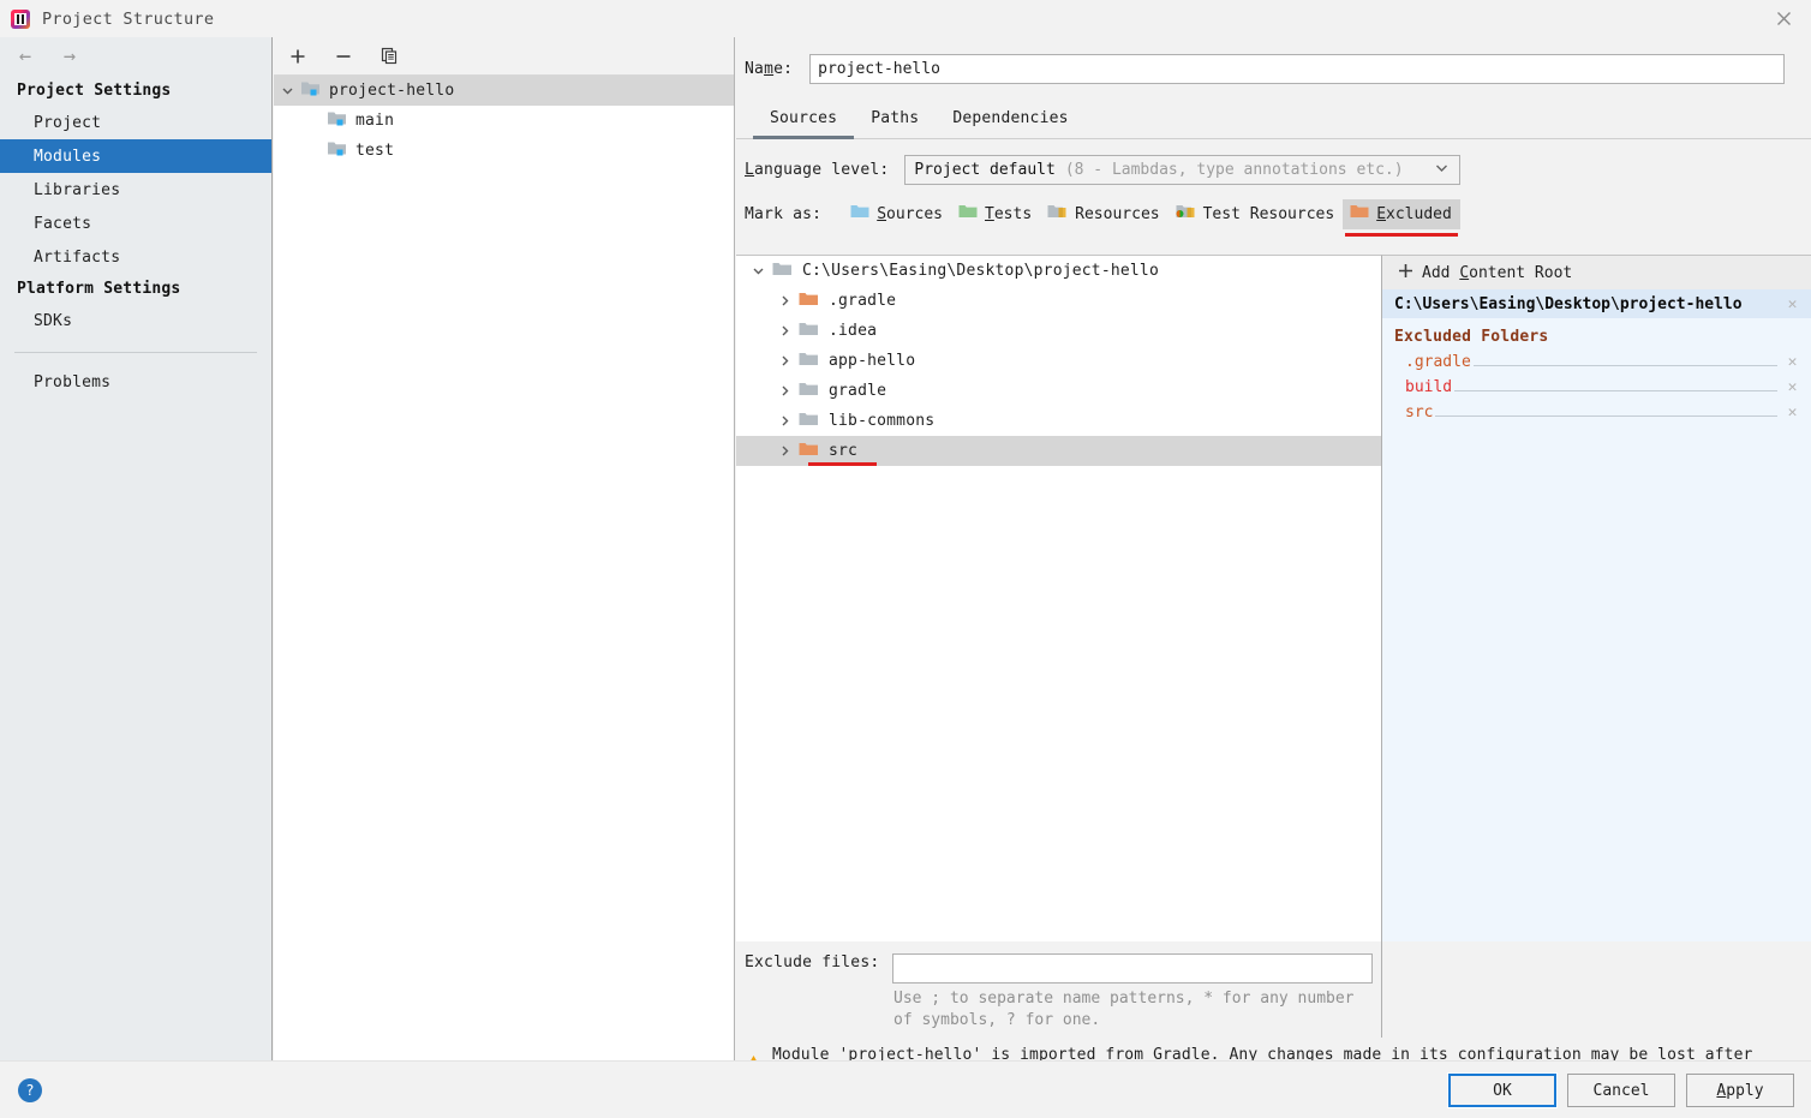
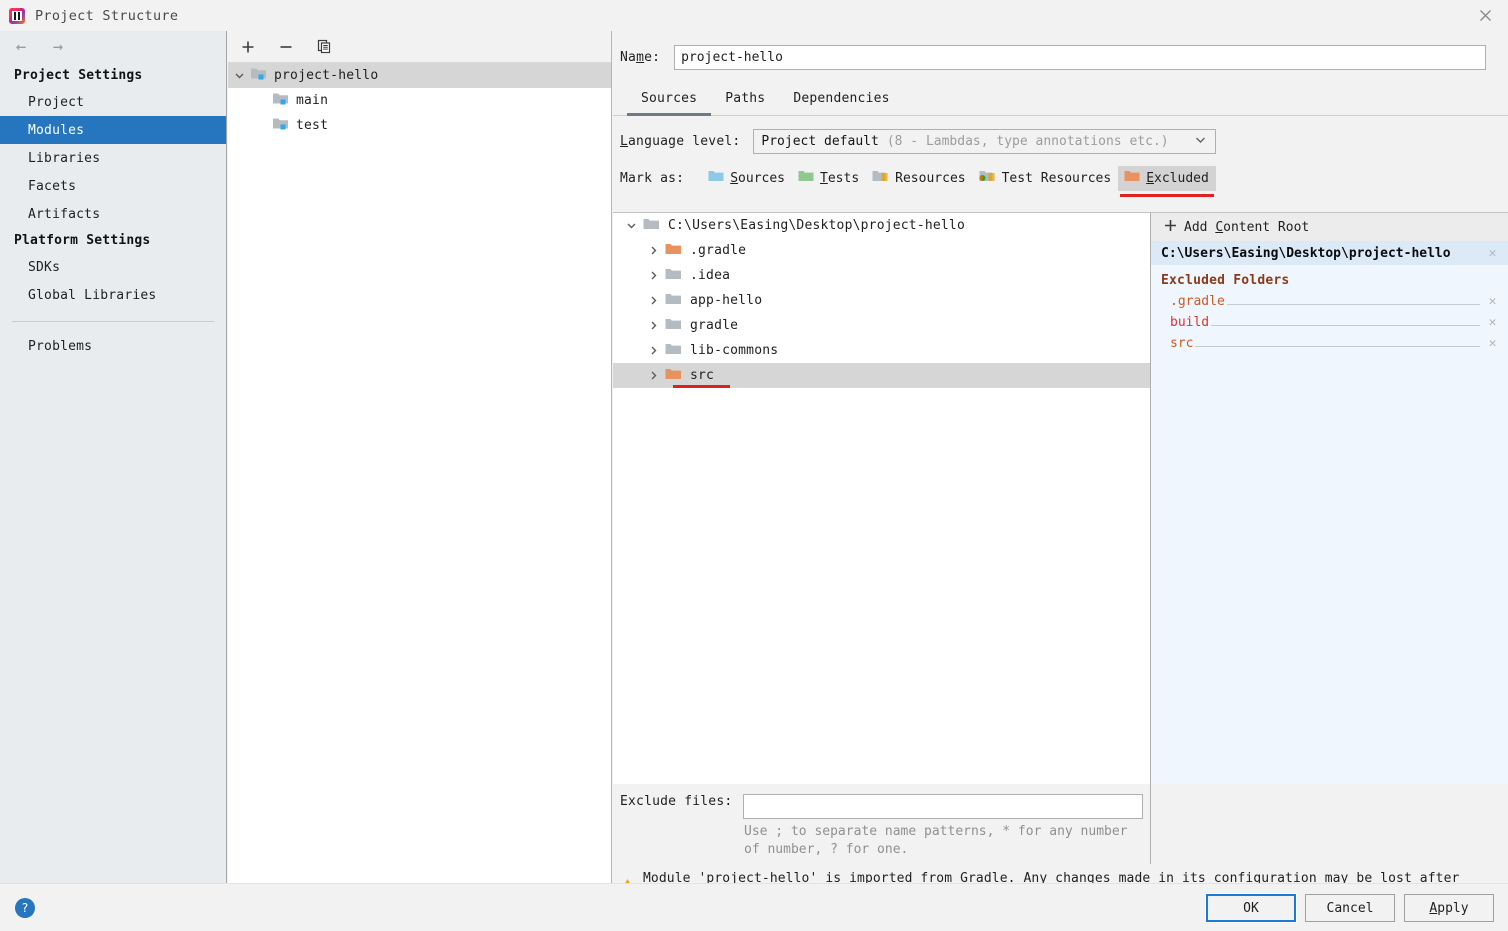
  Project Structure
  ←
  →
  Project Settings
  Project
  Modules
  Libraries
  Facets
  Artifacts
  Platform Settings
  SDKs
+ Global Libraries
  Problems
  project-hello
  main
  test
  Name:
  project-hello
  Sources
  Paths
  Dependencies
  Language level:
  Project default
  (8 - Lambdas, type annotations etc.)
  Mark as:
  Sources
  Tests
  Resources
  Test Resources
  Excluded
  C:\Users\Easing\Desktop\project-hello
  .gradle
  .idea
  app-hello
  gradle
  lib-commons
  src
  Add Content Root
  C:\Users\Easing\Desktop\project-hello
  ✕
  Excluded Folders
  .gradle
  ✕
  build
  ✕
  src
  ✕
  Exclude files:
- Use ; to separate name patterns, * for any number of symbols, ? for one.
+ Use ; to separate name patterns, * for any number of number, ? for one.
  Module 'project-hello' is imported from Gradle. Any changes made in its configuration may be lost after
  ?
  OK
  Cancel
  Apply
